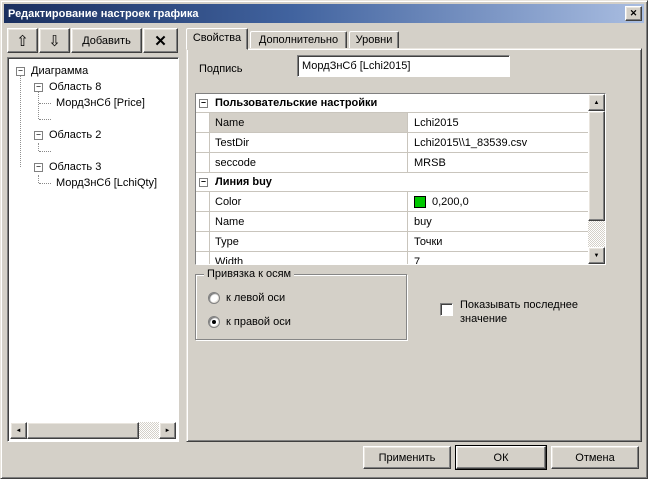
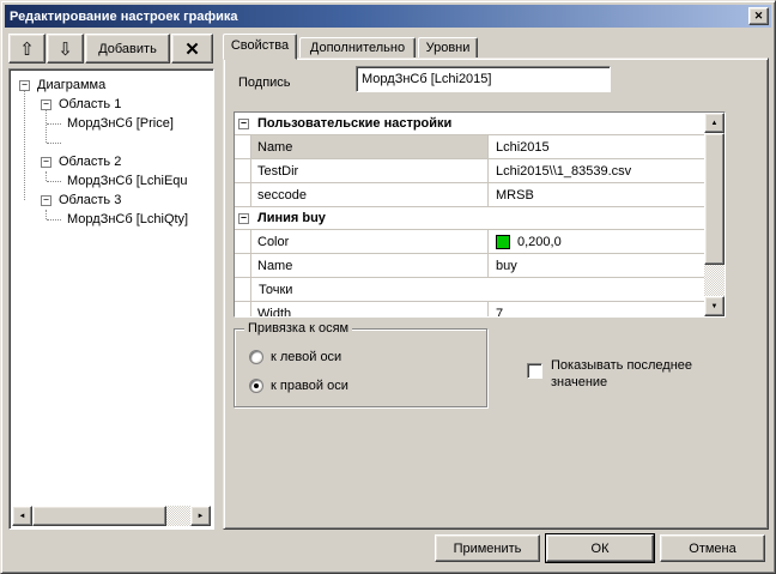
  Редактирование настроек графика
  ✕
  ⇧
  ⇩
  Добавить
  ✕
  −
  Диаграмма
  −
- Область 8
+ Область 1
  МордЗнСб [Price]
  −
  Область 2
+ МордЗнСб [LchiEqu
  −
  Область 3
  МордЗнСб [LchiQty]
  Свойства
  Дополнительно
  Уровни
  Подпись
  МордЗнСб [Lchi2015]
  −
  Пользовательские настройки
  Name
  Lchi2015
  TestDir
  Lchi2015\\1_83539.csv
  seccode
  MRSB
  −
  Линия buy
  Color
  0,200,0
  Name
  buy
- Type
  Точки
  Width
  7
  Привязка к осям
  к левой оси
  к правой оси
  Показывать последнее значение
  Применить
  ОК
  Отмена
